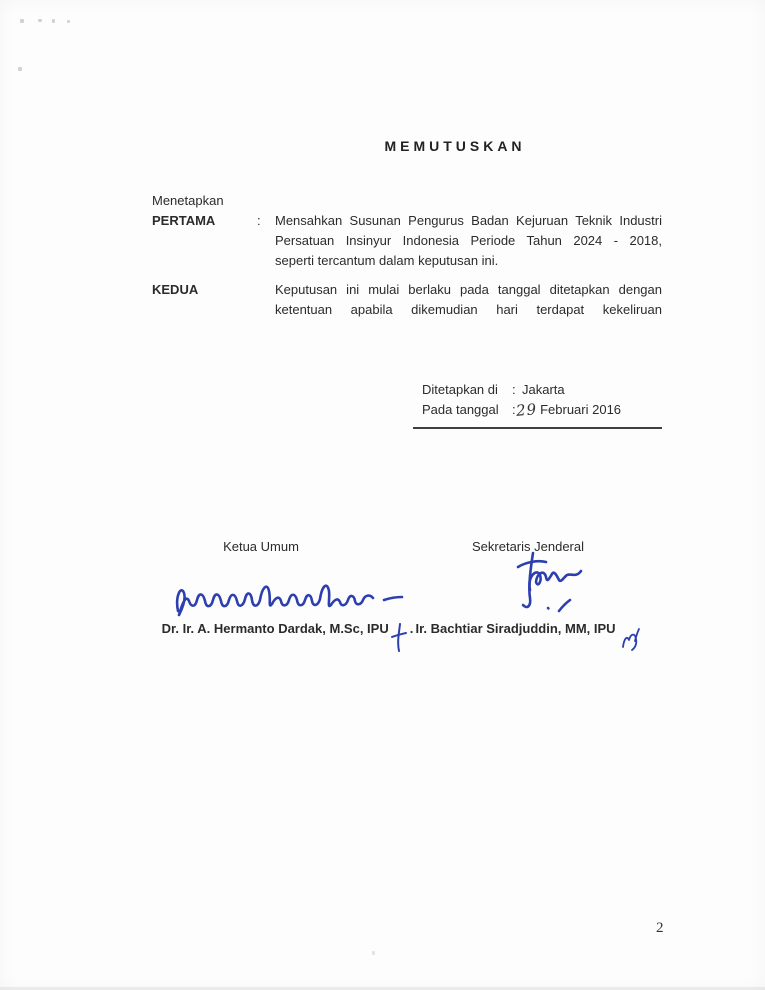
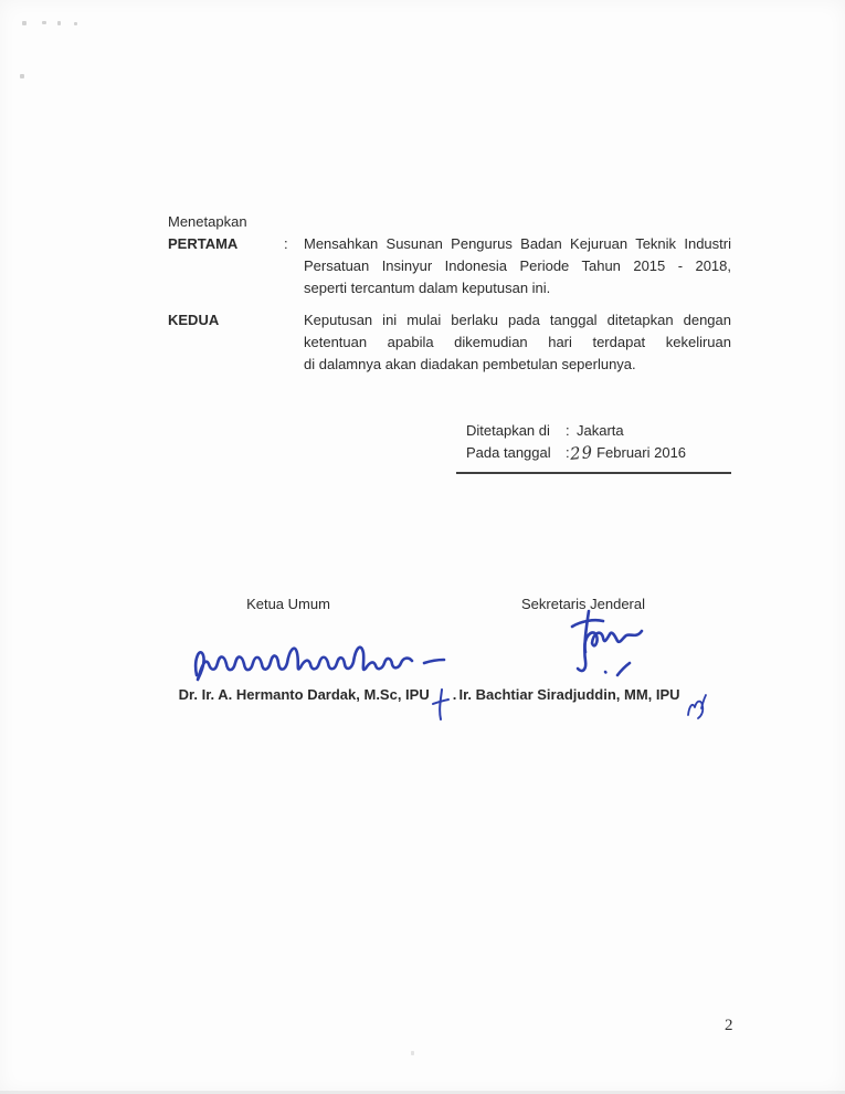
- MEMUTUSKAN
  Menetapkan
  PERTAMA
  :
  Mensahkan Susunan Pengurus Badan Kejuruan Teknik Industri
- Persatuan Insinyur Indonesia Periode Tahun 2024 - 2018,
+ Persatuan Insinyur Indonesia Periode Tahun 2015 - 2018,
  seperti tercantum dalam keputusan ini.
  KEDUA
  Keputusan ini mulai berlaku pada tanggal ditetapkan dengan
  ketentuan apabila dikemudian hari terdapat kekeliruan
+ di dalamnya akan diadakan pembetulan seperlunya.
  Ditetapkan di
  :
  Jakarta
  Pada tanggal
  :
  Februari 2016
  Ketua Umum
  Sekretaris Jenderal
  Dr. Ir. A. Hermanto Dardak, M.Sc, IPU
  .
  Ir. Bachtiar Siradjuddin, MM, IPU
  2
